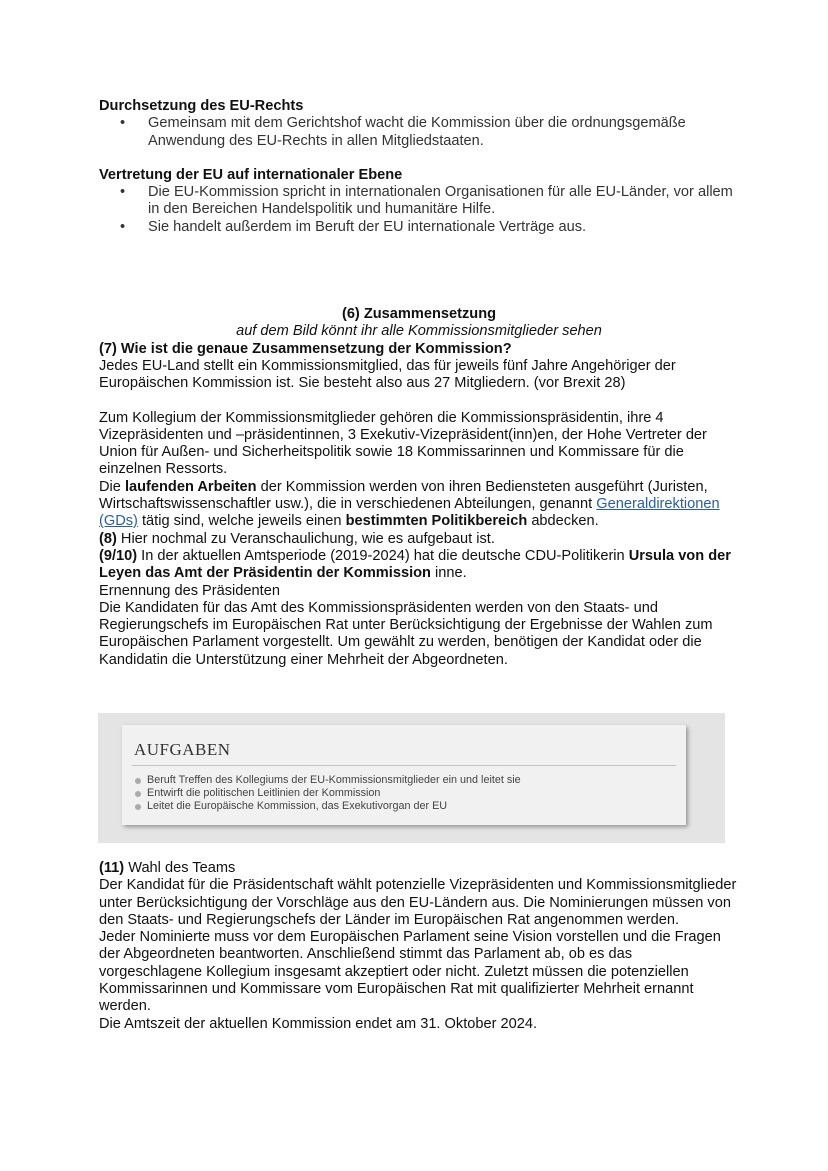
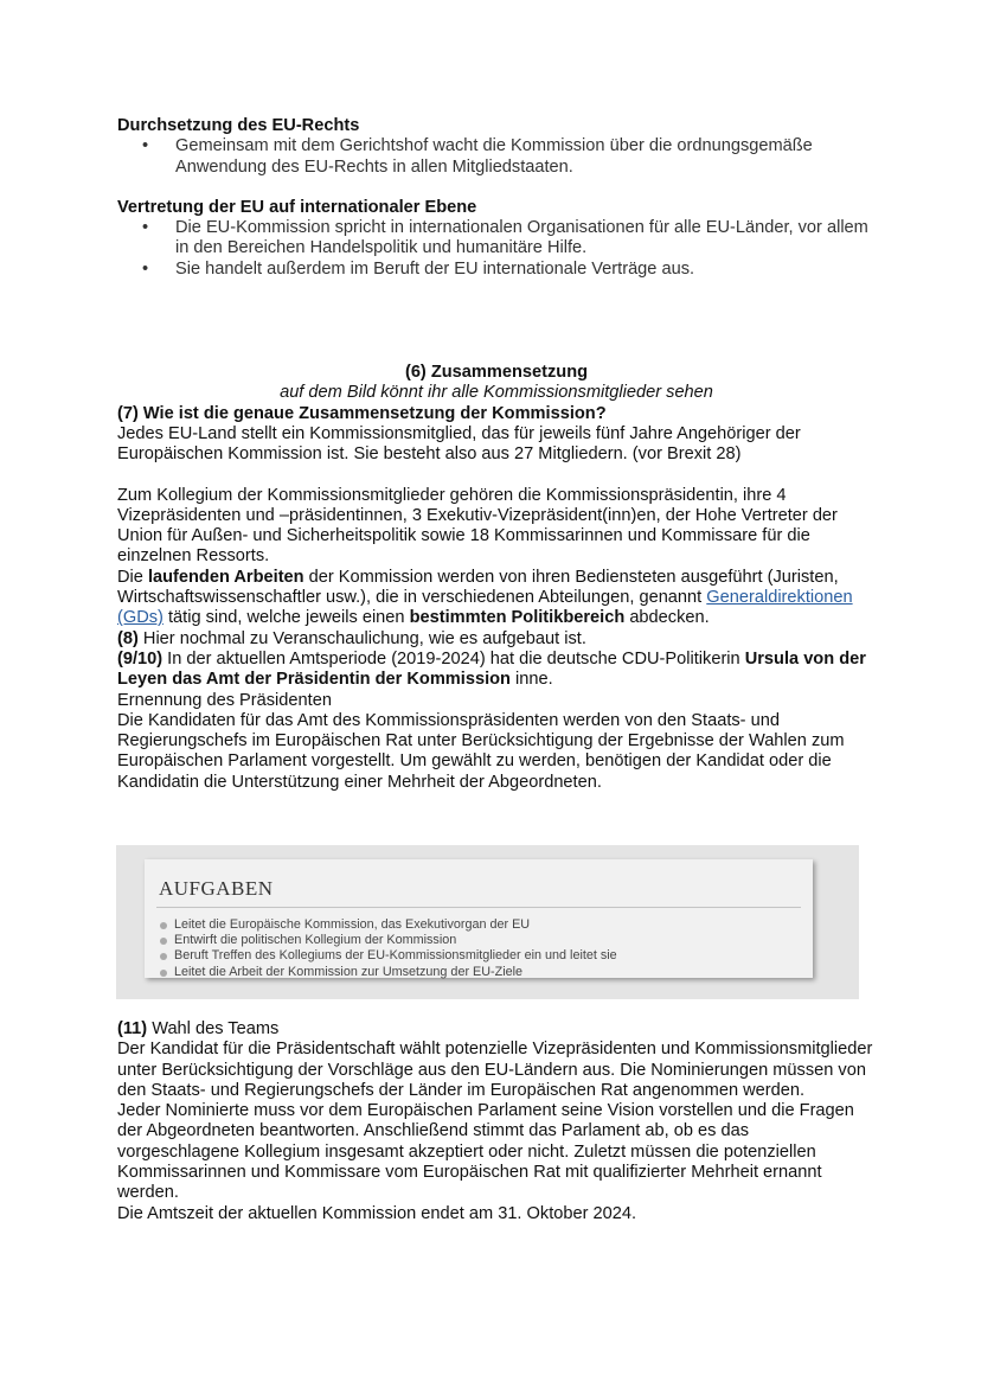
  Durchsetzung des EU-Rechts
  •
  Gemeinsam mit dem Gerichtshof wacht die Kommission über die ordnungsgemäße Anwendung des EU-Rechts in allen Mitgliedstaaten.
  Vertretung der EU auf internationaler Ebene
  •
  Die EU-Kommission spricht in internationalen Organisationen für alle EU-Länder, vor allem in den Bereichen Handelspolitik und humanitäre Hilfe.
  •
  Sie handelt außerdem im Beruft der EU internationale Verträge aus.
  (6) Zusammensetzung
  auf dem Bild könnt ihr alle Kommissionsmitglieder sehen
  (7) Wie ist die genaue Zusammensetzung der Kommission?
  Jedes EU-Land stellt ein Kommissionsmitglied, das für jeweils fünf Jahre Angehöriger der Europäischen Kommission ist. Sie besteht also aus 27 Mitgliedern. (vor Brexit 28)
  Zum Kollegium der Kommissionsmitglieder gehören die Kommissionspräsidentin, ihre 4 Vizepräsidenten und –präsidentinnen, 3 Exekutiv-Vizepräsident(inn)en, der Hohe Vertreter der Union für Außen- und Sicherheitspolitik sowie 18 Kommissarinnen und Kommissare für die einzelnen Ressorts.
  Die laufenden Arbeiten der Kommission werden von ihren Bediensteten ausgeführt (Juristen, Wirtschaftswissenschaftler usw.), die in verschiedenen Abteilungen, genannt Generaldirektionen (GDs) tätig sind, welche jeweils einen bestimmten Politikbereich abdecken.
  (8) Hier nochmal zu Veranschaulichung, wie es aufgebaut ist.
  (9/10) In der aktuellen Amtsperiode (2019-2024) hat die deutsche CDU-Politikerin Ursula von der Leyen das Amt der Präsidentin der Kommission inne.
  Ernennung des Präsidenten
  Die Kandidaten für das Amt des Kommissionspräsidenten werden von den Staats- und Regierungschefs im Europäischen Rat unter Berücksichtigung der Ergebnisse der Wahlen zum Europäischen Parlament vorgestellt. Um gewählt zu werden, benötigen der Kandidat oder die Kandidatin die Unterstützung einer Mehrheit der Abgeordneten.
  AUFGABEN
- Beruft Treffen des Kollegiums der EU-Kommissionsmitglieder ein und leitet sie
+ Leitet die Europäische Kommission, das Exekutivorgan der EU
- Entwirft die politischen Leitlinien der Kommission
+ Entwirft die politischen Kollegium der Kommission
- Leitet die Europäische Kommission, das Exekutivorgan der EU
+ Beruft Treffen des Kollegiums der EU-Kommissionsmitglieder ein und leitet sie
+ Leitet die Arbeit der Kommission zur Umsetzung der EU-Ziele
  (11) Wahl des Teams
  Der Kandidat für die Präsidentschaft wählt potenzielle Vizepräsidenten und Kommissionsmitglieder unter Berücksichtigung der Vorschläge aus den EU-Ländern aus. Die Nominierungen müssen von den Staats- und Regierungschefs der Länder im Europäischen Rat angenommen werden.
  Jeder Nominierte muss vor dem Europäischen Parlament seine Vision vorstellen und die Fragen der Abgeordneten beantworten. Anschließend stimmt das Parlament ab, ob es das vorgeschlagene Kollegium insgesamt akzeptiert oder nicht. Zuletzt müssen die potenziellen Kommissarinnen und Kommissare vom Europäischen Rat mit qualifizierter Mehrheit ernannt werden.
  Die Amtszeit der aktuellen Kommission endet am 31. Oktober 2024.
